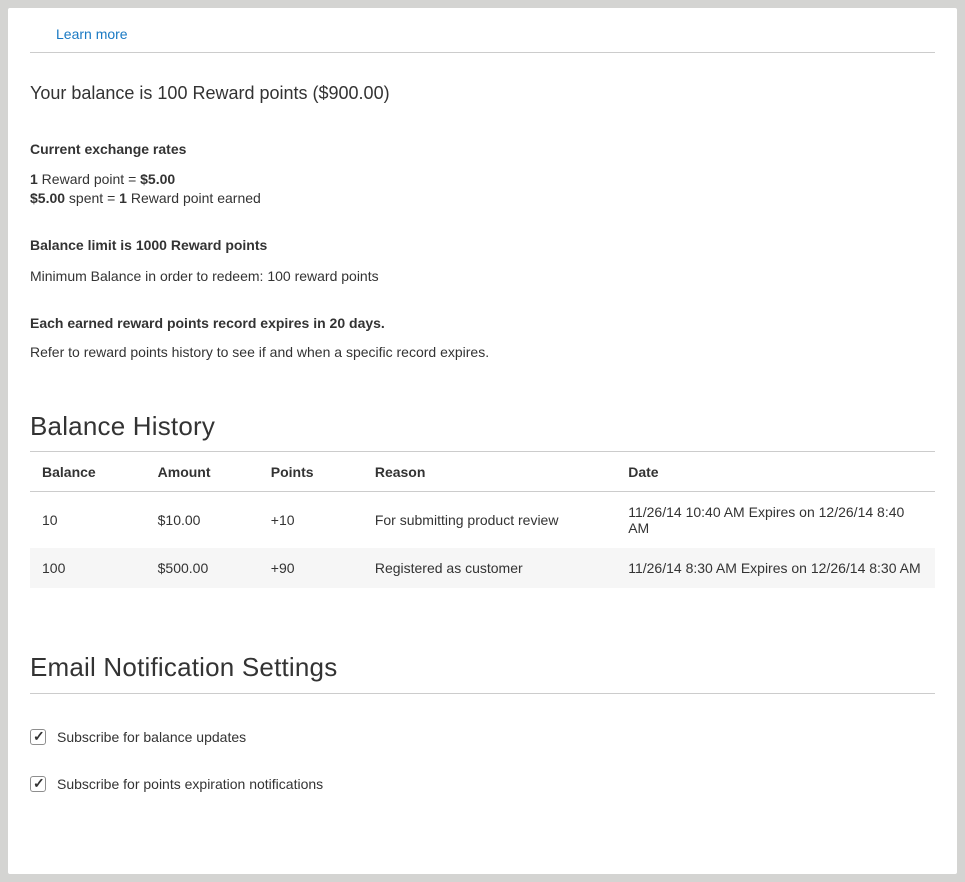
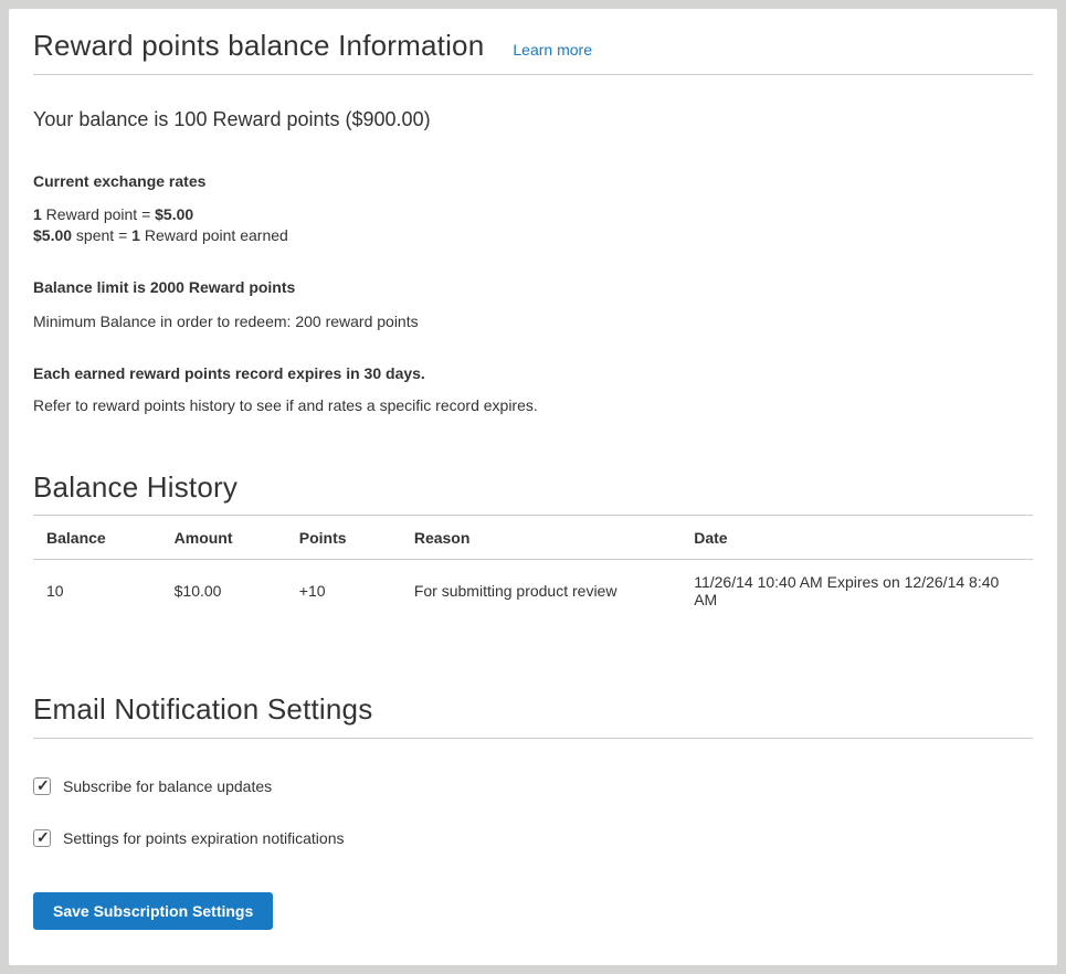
+ Reward points balance Information
  Learn more
  Your balance is 100 Reward points ($900.00)
  Current exchange rates
  1 Reward point = $5.00
  $5.00 spent = 1 Reward point earned
- Balance limit is 1000 Reward points
+ Balance limit is 2000 Reward points
- Minimum Balance in order to redeem: 100 reward points
+ Minimum Balance in order to redeem: 200 reward points
- Each earned reward points record expires in 20 days.
+ Each earned reward points record expires in 30 days.
- Refer to reward points history to see if and when a specific record expires.
+ Refer to reward points history to see if and rates a specific record expires.
  Balance History
  Balance	Amount	Points	Reason	Date
  10	$10.00	+10	For submitting product review	11/26/14 10:40 AM Expires on 12/26/14 8:40 AM
- 100	$500.00	+90	Registered as customer	11/26/14 8:30 AM Expires on 12/26/14 8:30 AM
  Email Notification Settings
  Subscribe for balance updates
- Subscribe for points expiration notifications
+ Settings for points expiration notifications
+ Save Subscription Settings
